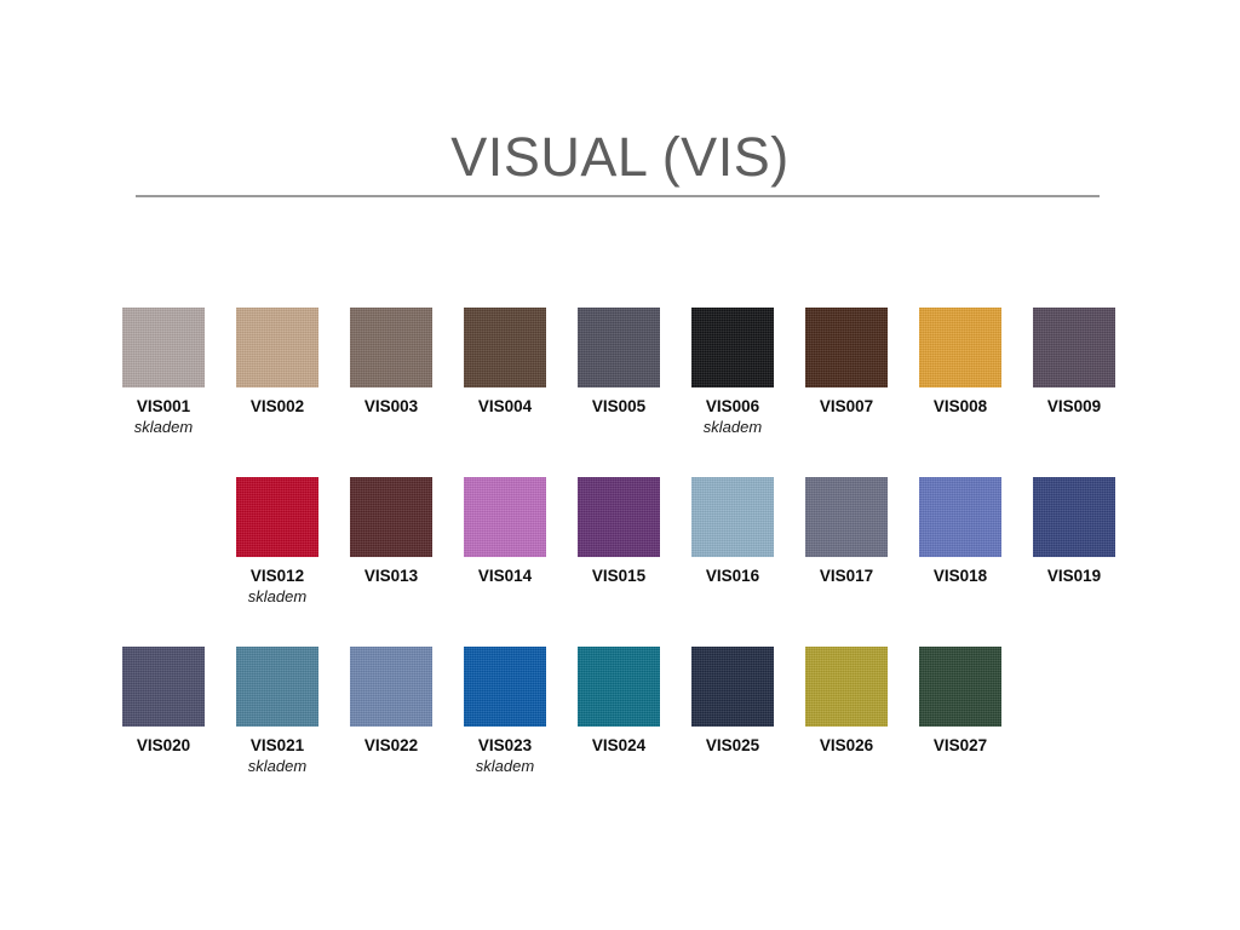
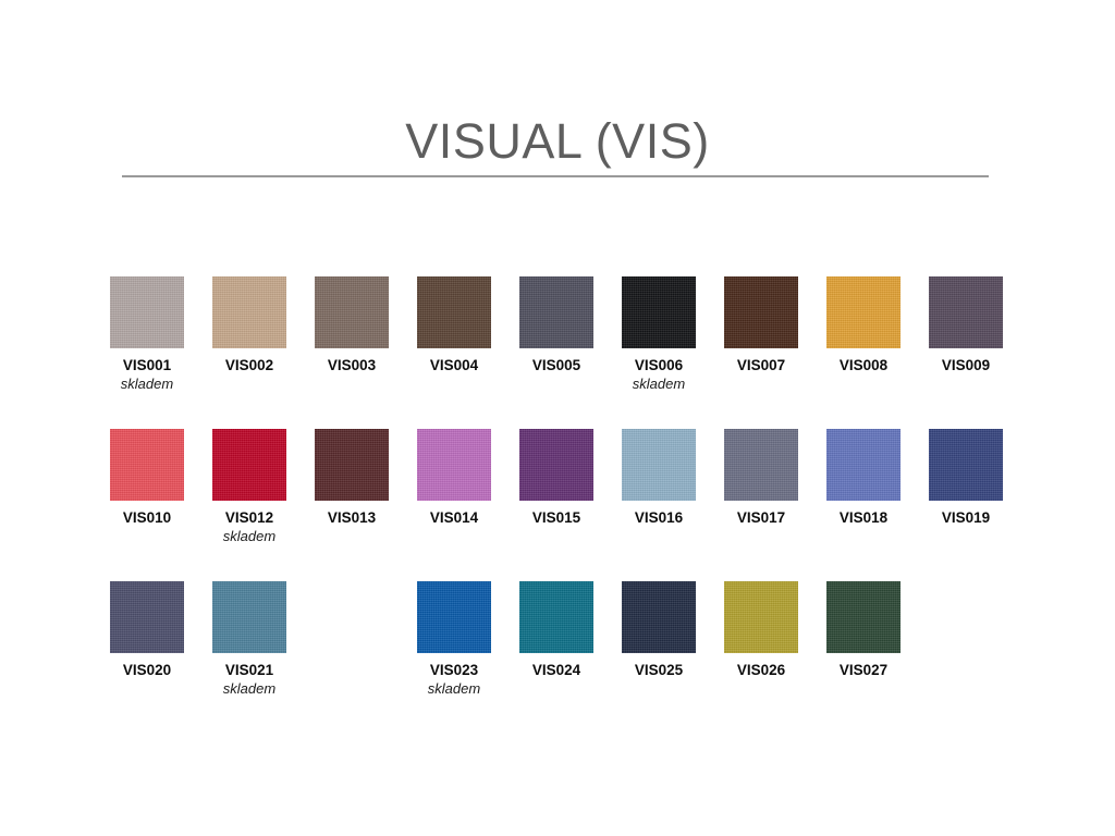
  VISUAL (VIS)
  VIS001
  skladem
  VIS002
  VIS003
  VIS004
  VIS005
  VIS006
  skladem
  VIS007
  VIS008
  VIS009
+ VIS010
  VIS012
  skladem
  VIS013
  VIS014
  VIS015
  VIS016
  VIS017
  VIS018
  VIS019
  VIS020
  VIS021
  skladem
- VIS022
  VIS023
  skladem
  VIS024
  VIS025
  VIS026
  VIS027
